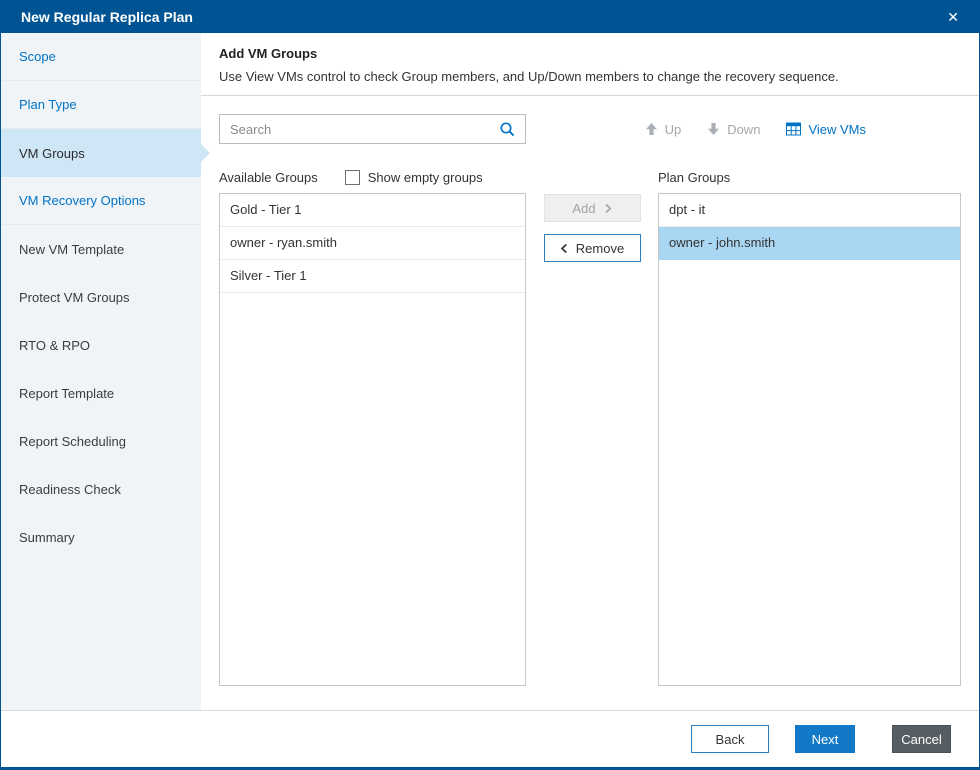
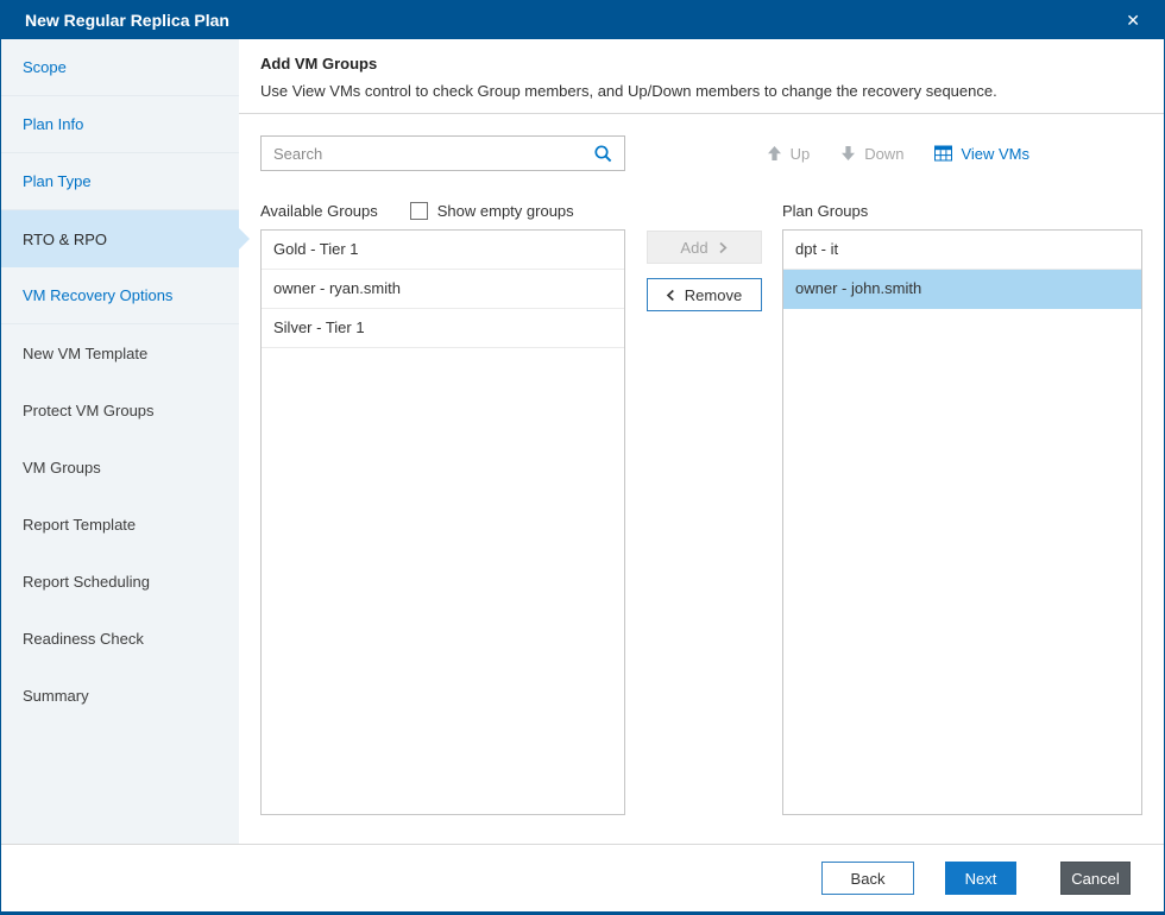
  New Regular Replica Plan
  ✕
  Scope
+ Plan Info
  Plan Type
- VM Groups
+ RTO & RPO
  VM Recovery Options
  New VM Template
  Protect VM Groups
- RTO & RPO
+ VM Groups
  Report Template
  Report Scheduling
  Readiness Check
  Summary
  Add VM Groups
  Use View VMs control to check Group members, and Up/Down members to change the recovery sequence.
  Search
  Up
  Down
  View VMs
  Available Groups
  Show empty groups
  Plan Groups
  Gold - Tier 1
  owner - ryan.smith
  Silver - Tier 1
  Add
  Remove
  dpt - it
  owner - john.smith
  Back
  Next
  Cancel
